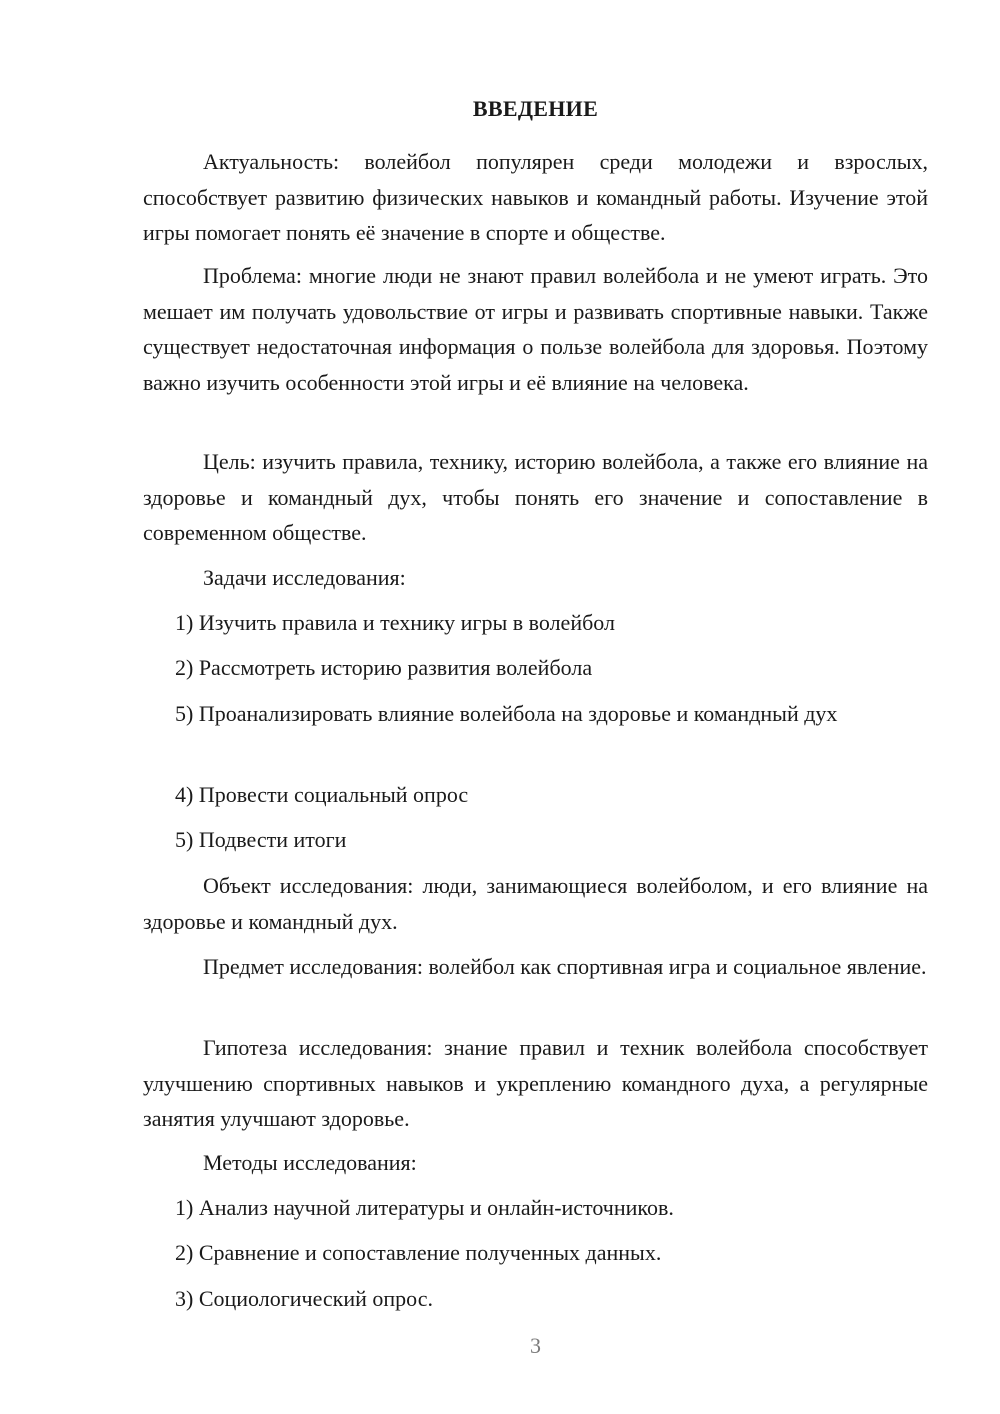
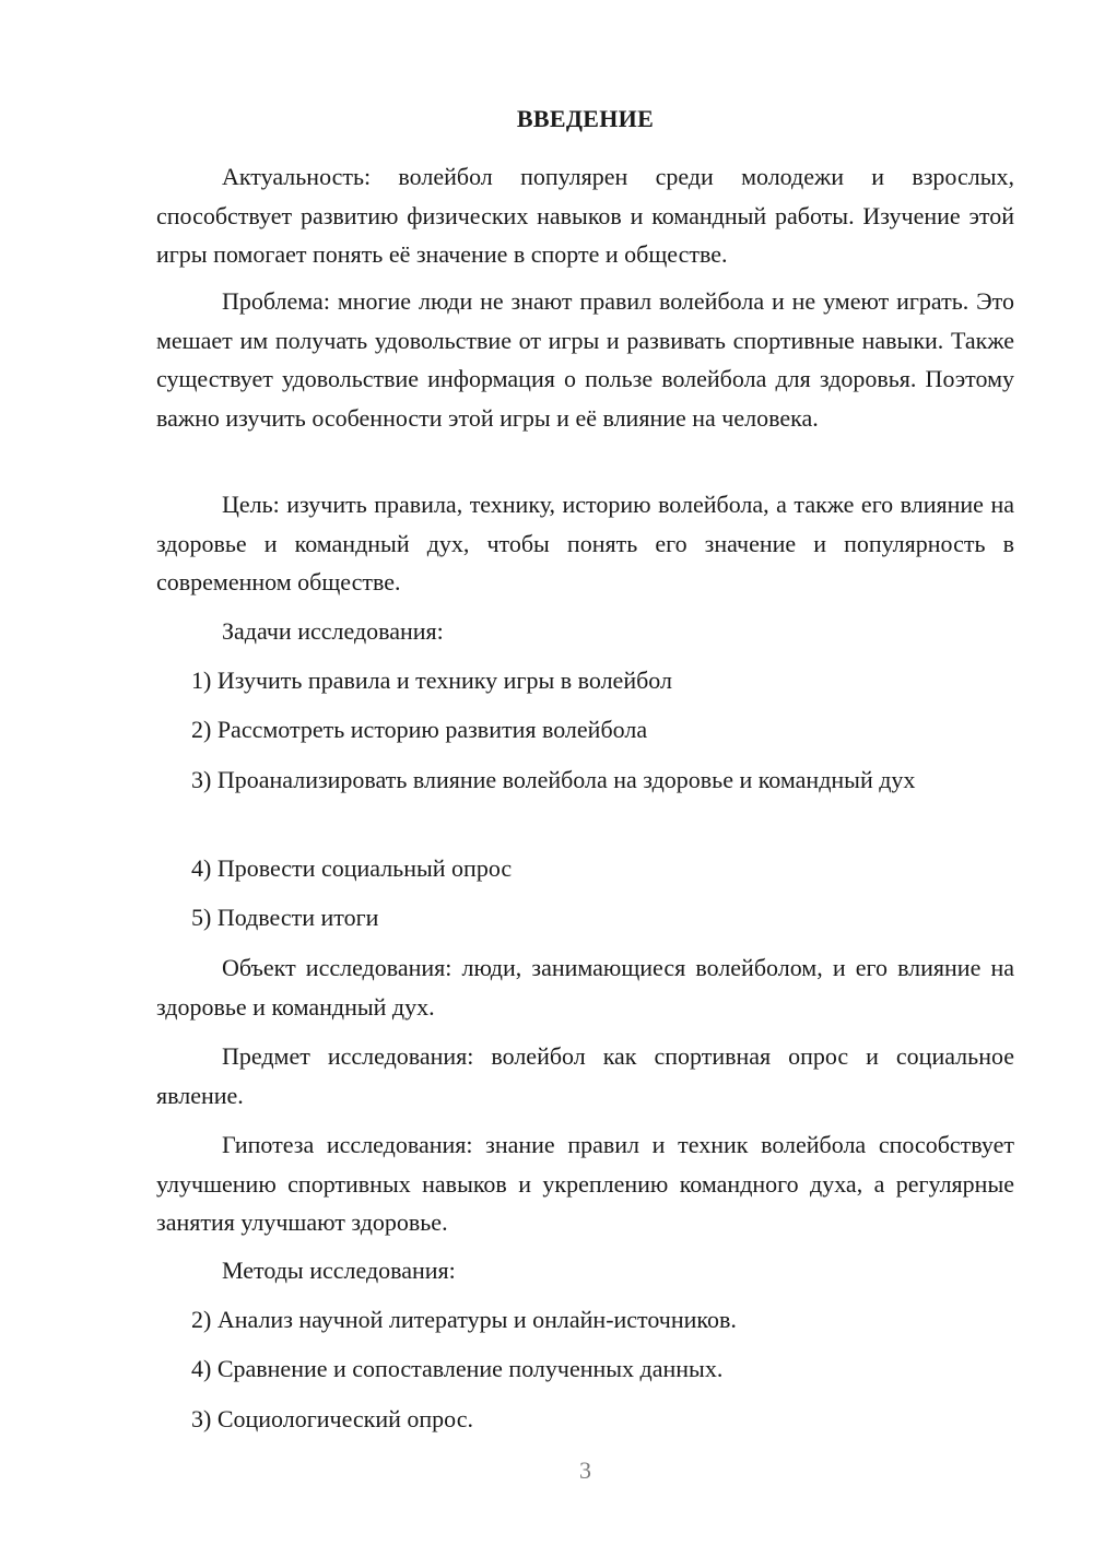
  ВВЕДЕНИЕ
  Актуальность: волейбол популярен среди молодежи и взрослых, способствует развитию физических навыков и командный работы. Изучение этой игры помогает понять её значение в спорте и обществе.
- Проблема: многие люди не знают правил волейбола и не умеют играть. Это мешает им получать удовольствие от игры и развивать спортивные навыки. Также существует недостаточная информация о пользе волейбола для здоровья. Поэтому важно изучить особенности этой игры и её влияние на человека.
+ Проблема: многие люди не знают правил волейбола и не умеют играть. Это мешает им получать удовольствие от игры и развивать спортивные навыки. Также существует удовольствие информация о пользе волейбола для здоровья. Поэтому важно изучить особенности этой игры и её влияние на человека.
- Цель: изучить правила, технику, историю волейбола, а также его влияние на здоровье и командный дух, чтобы понять его значение и сопоставление в современном обществе.
+ Цель: изучить правила, технику, историю волейбола, а также его влияние на здоровье и командный дух, чтобы понять его значение и популярность в современном обществе.
  Задачи исследования:
  1) Изучить правила и технику игры в волейбол
  2) Рассмотреть историю развития волейбола
- 5) Проанализировать влияние волейбола на здоровье и командный дух
+ 3) Проанализировать влияние волейбола на здоровье и командный дух
  4) Провести социальный опрос
  5) Подвести итоги
  Объект исследования: люди, занимающиеся волейболом, и его влияние на здоровье и командный дух.
- Предмет исследования: волейбол как спортивная игра и социальное явление.
+ Предмет исследования: волейбол как спортивная опрос и социальное явление.
  Гипотеза исследования: знание правил и техник волейбола способствует улучшению спортивных навыков и укреплению командного духа, а регулярные занятия улучшают здоровье.
  Методы исследования:
- 1) Анализ научной литературы и онлайн-источников.
+ 2) Анализ научной литературы и онлайн-источников.
- 2) Сравнение и сопоставление полученных данных.
+ 4) Сравнение и сопоставление полученных данных.
  3) Социологический опрос.
  3
